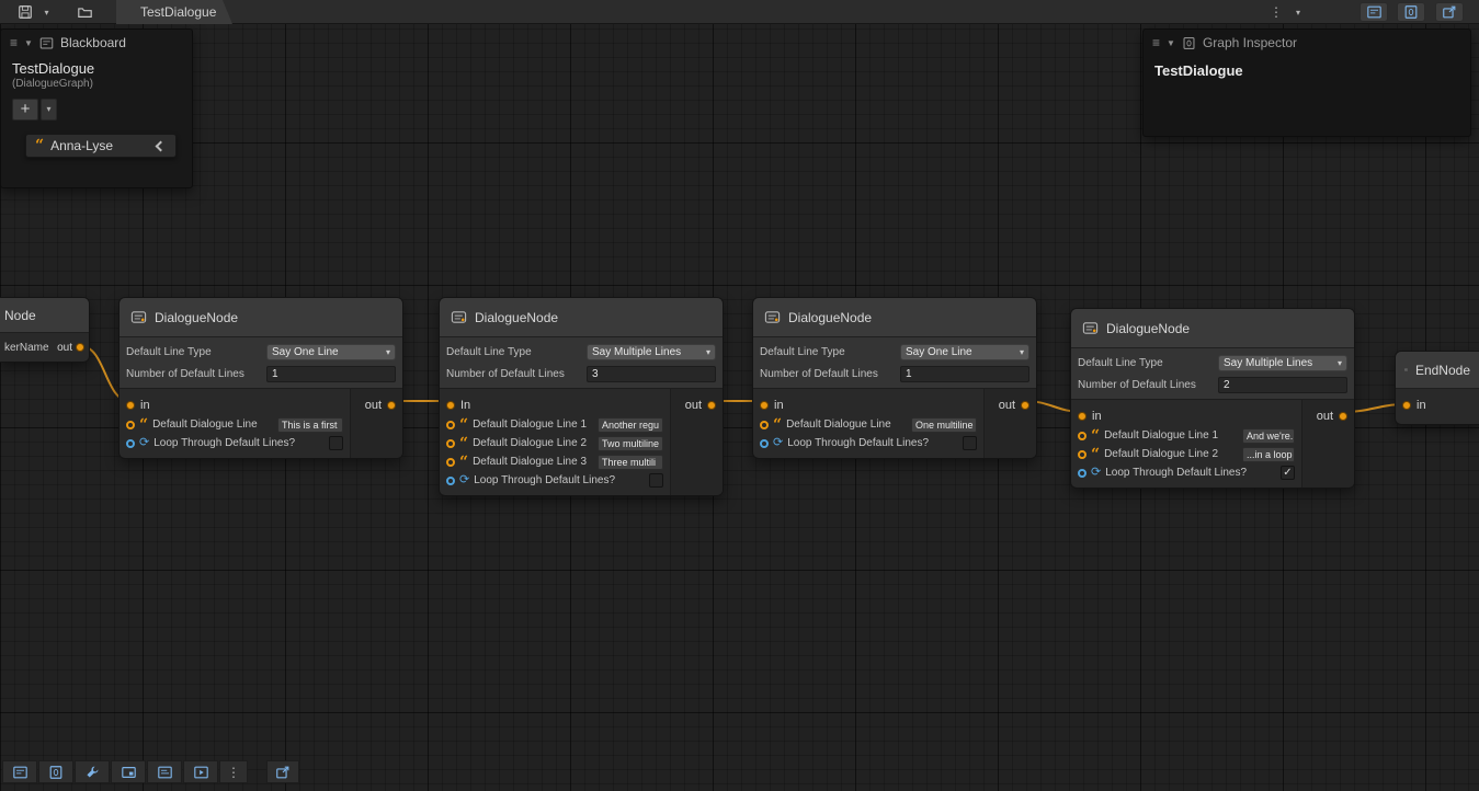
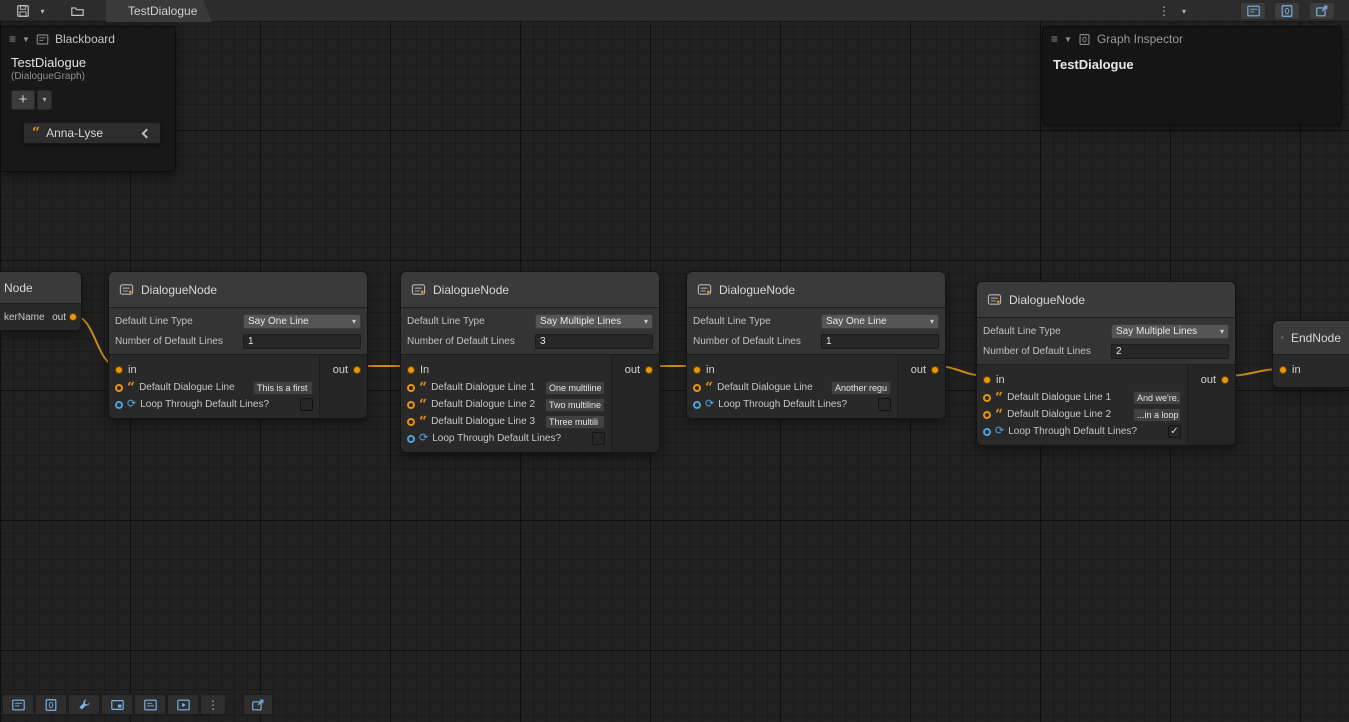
  Node
  kerName
  out
  DialogueNode
  Default Line Type
  Say One Line
  ▾
  Number of Default Lines
  1
  in
  “
  Default Dialogue Line
  This is a first
  ⟳
  Loop Through Default Lines?
  out
  DialogueNode
  Default Line Type
  Say Multiple Lines
  ▾
  Number of Default Lines
  3
  In
  “
  Default Dialogue Line 1
- Another regu
+ One multiline
  “
  Default Dialogue Line 2
  Two multiline
  “
  Default Dialogue Line 3
  Three multili
  ⟳
  Loop Through Default Lines?
  out
  DialogueNode
  Default Line Type
  Say One Line
  ▾
  Number of Default Lines
  1
  in
  “
  Default Dialogue Line
- One multiline
+ Another regu
  ⟳
  Loop Through Default Lines?
  out
  DialogueNode
  Default Line Type
  Say Multiple Lines
  ▾
  Number of Default Lines
  2
  in
  “
  Default Dialogue Line 1
  And we're..
  “
  Default Dialogue Line 2
  ...in a loop
  ⟳
  Loop Through Default Lines?
  ✓
  out
  EndNode
  in
  ≡
  ▼
  Blackboard
  TestDialogue
  (DialogueGraph)
  +
  ▾
  “
  Anna-Lyse
  ≡
  ▼
  Graph Inspector
  TestDialogue
  ▾
  TestDialogue
  ⋮
  ▾
  ⋮
